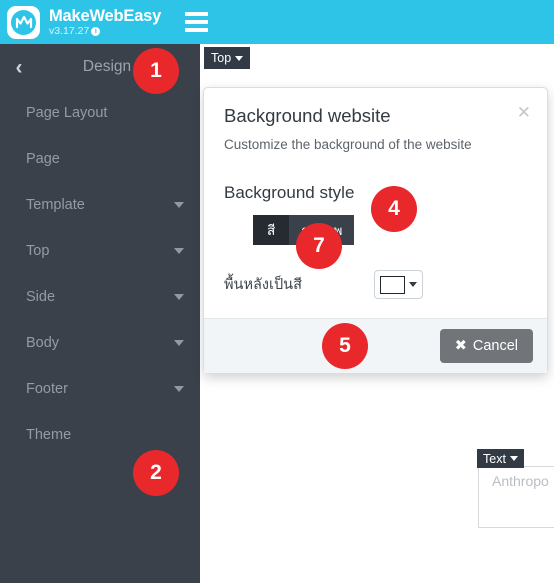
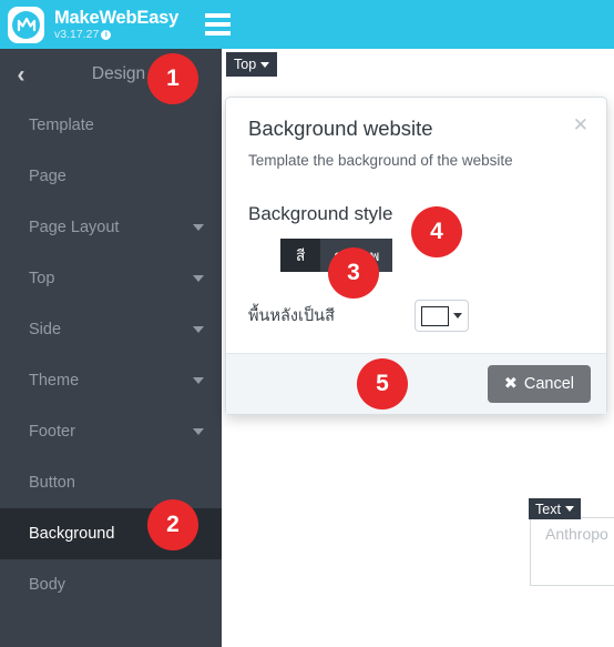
  MakeWebEasy
  v3.17.27
  ‹
  Design
- Page Layout
+ Template
  Page
- Template
+ Page Layout
  Top
  Side
- Body
+ Theme
  Footer
+ Button
+ Background
- Theme
+ Body
  Top
  Text
  Anthropo
  Background website
- Customize the background of the website
+ Template the background of the website
  ✕
  Background style
  สี
  พื้นหลังเป็นสี
  ✖
  Cancel
  1
  2
- 7
+ 3
  4
  5
